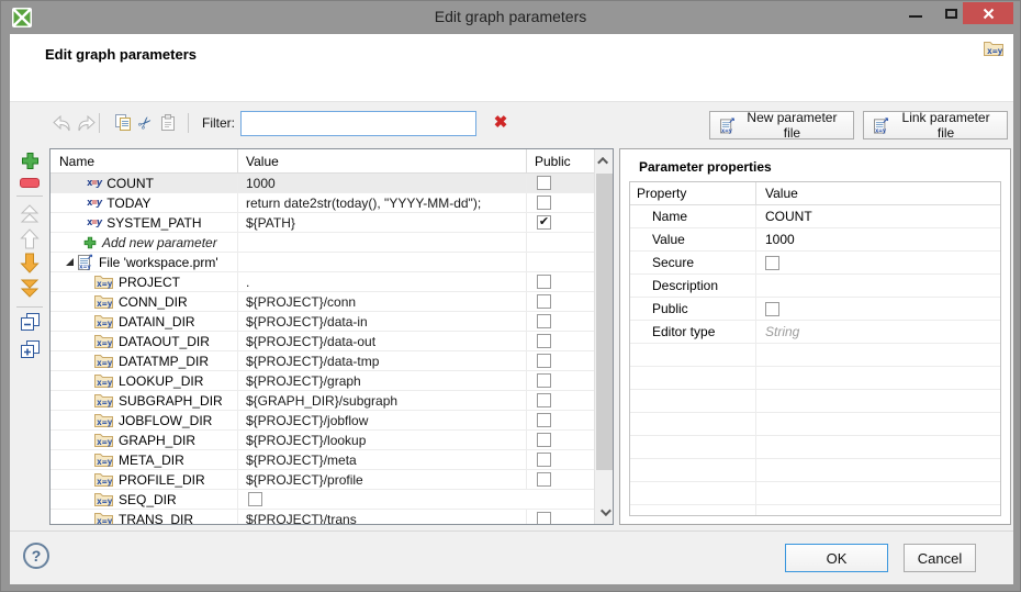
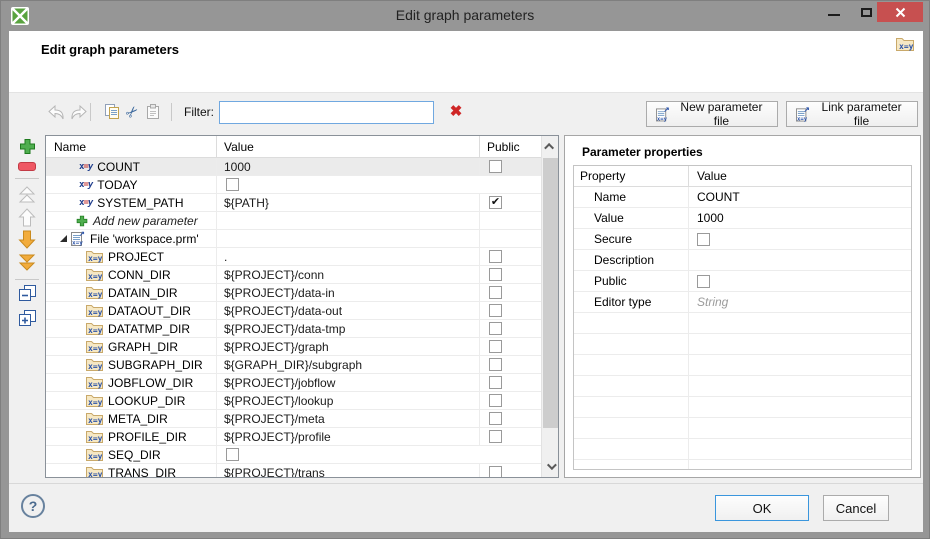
  Edit graph parameters
  Edit graph parameters
  x=y
  Filter:
  ✖
  ↗
  New parameter file
  ↗
  Link parameter file
  Name
  Value
  Public
  x=y
  COUNT
  1000
  x=y
  TODAY
- return date2str(today(), "YYYY-MM-dd");
  x=y
  SYSTEM_PATH
  ${PATH}
  ✔
  Add new parameter
  File 'workspace.prm'
  x=y
  PROJECT
  .
  x=y
  CONN_DIR
  ${PROJECT}/conn
  x=y
  DATAIN_DIR
  ${PROJECT}/data-in
  x=y
  DATAOUT_DIR
  ${PROJECT}/data-out
  x=y
  DATATMP_DIR
  ${PROJECT}/data-tmp
  x=y
- LOOKUP_DIR
+ GRAPH_DIR
  ${PROJECT}/graph
  x=y
  SUBGRAPH_DIR
  ${GRAPH_DIR}/subgraph
  x=y
  JOBFLOW_DIR
  ${PROJECT}/jobflow
  x=y
- GRAPH_DIR
+ LOOKUP_DIR
  ${PROJECT}/lookup
  x=y
  META_DIR
  ${PROJECT}/meta
  x=y
  PROFILE_DIR
  ${PROJECT}/profile
  x=y
  SEQ_DIR
  x=y
  TRANS_DIR
  ${PROJECT}/trans
  Parameter properties
  Property
  Value
  Name
  COUNT
  Value
  1000
  Secure
  Description
  Public
  Editor type
  String
  ?
  OK
  Cancel
